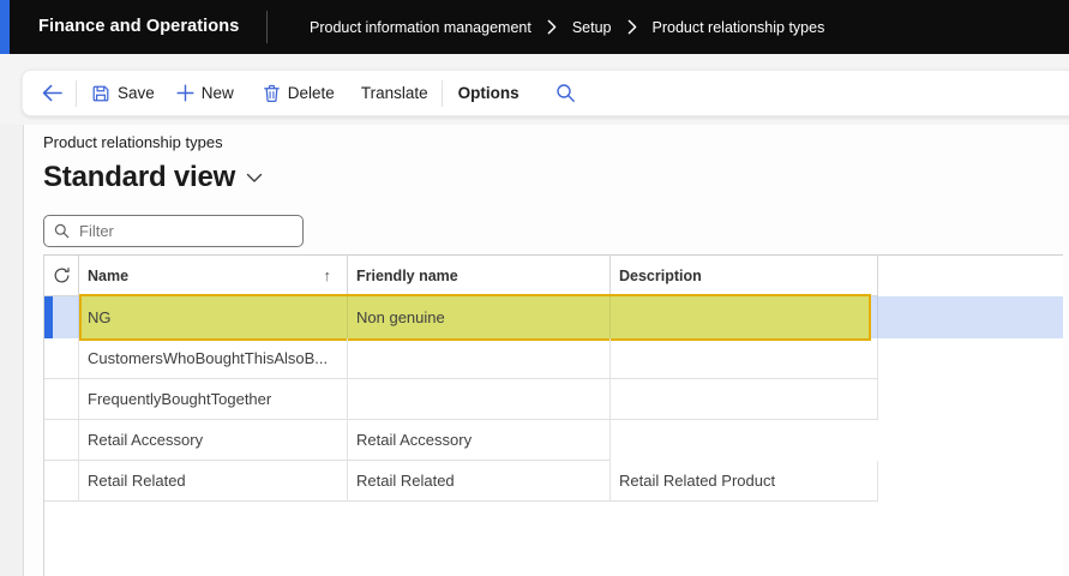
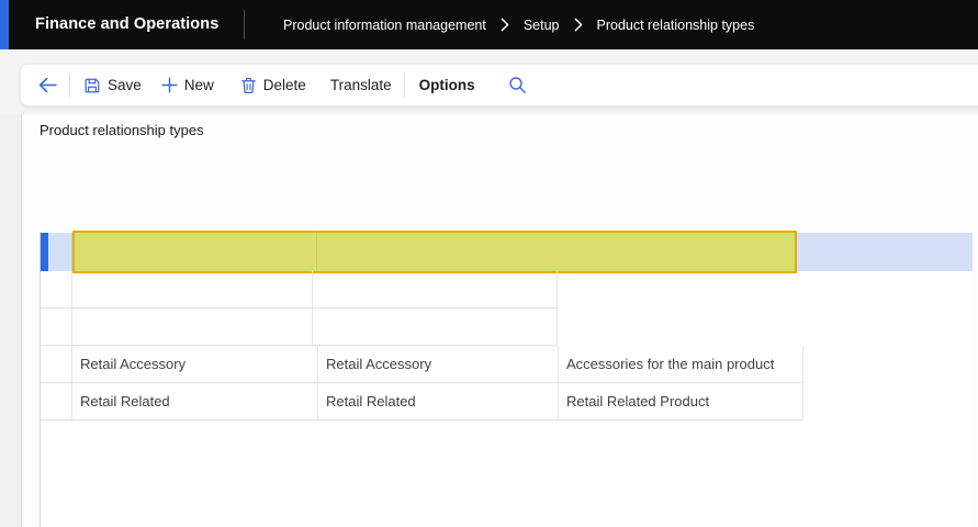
  Finance and Operations
  Product information management
  Setup
  Product relationship types
  Save
  New
  Delete
  Translate
  Options
  Product relationship types
- Standard view
- Filter
- Name
- ↑
- Friendly name
- Description
- NG
- Non genuine
- CustomersWhoBoughtThisAlsoB...
- FrequentlyBoughtTogether
  Retail Accessory
  Retail Accessory
+ Accessories for the main product
  Retail Related
  Retail Related
  Retail Related Product
